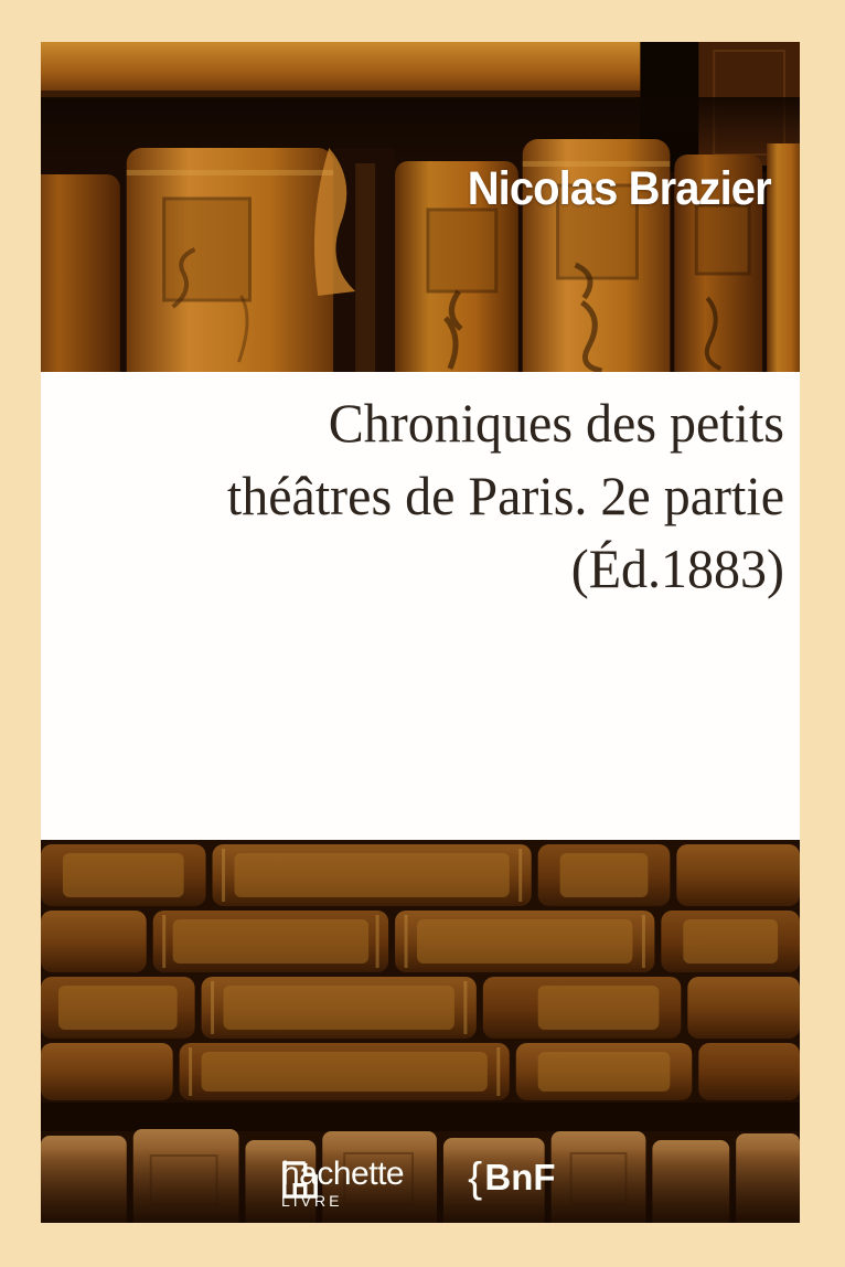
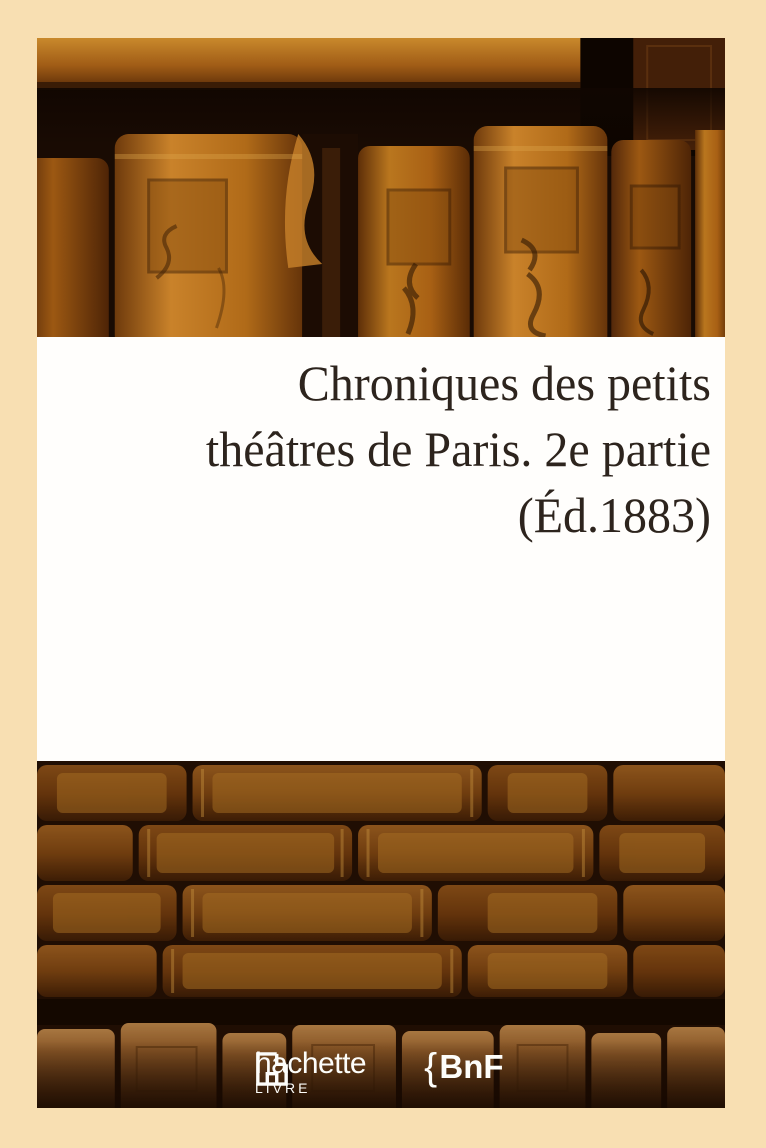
- Nicolas Brazier
  Chroniques des petits
  théâtres de Paris. 2e partie
  (Éd.1883)
  hchette
  LIVRE
  {
  BnF
